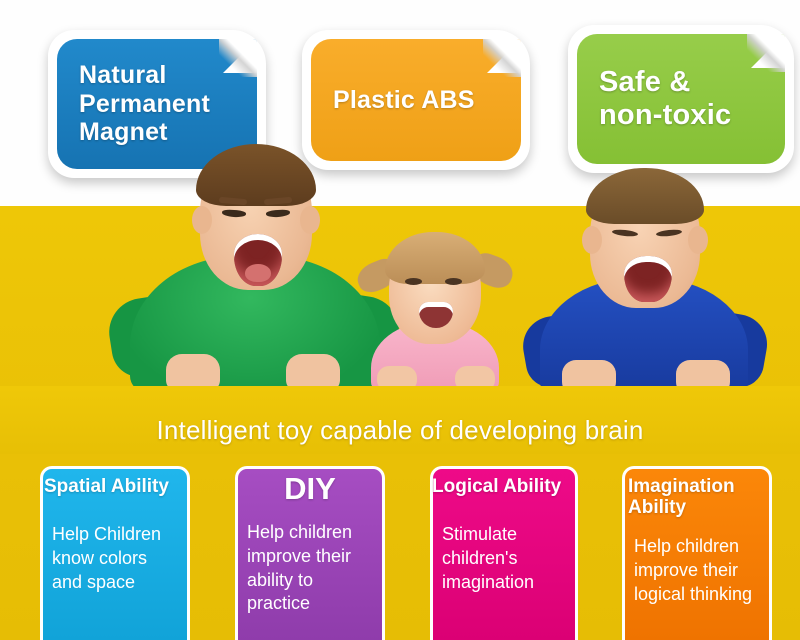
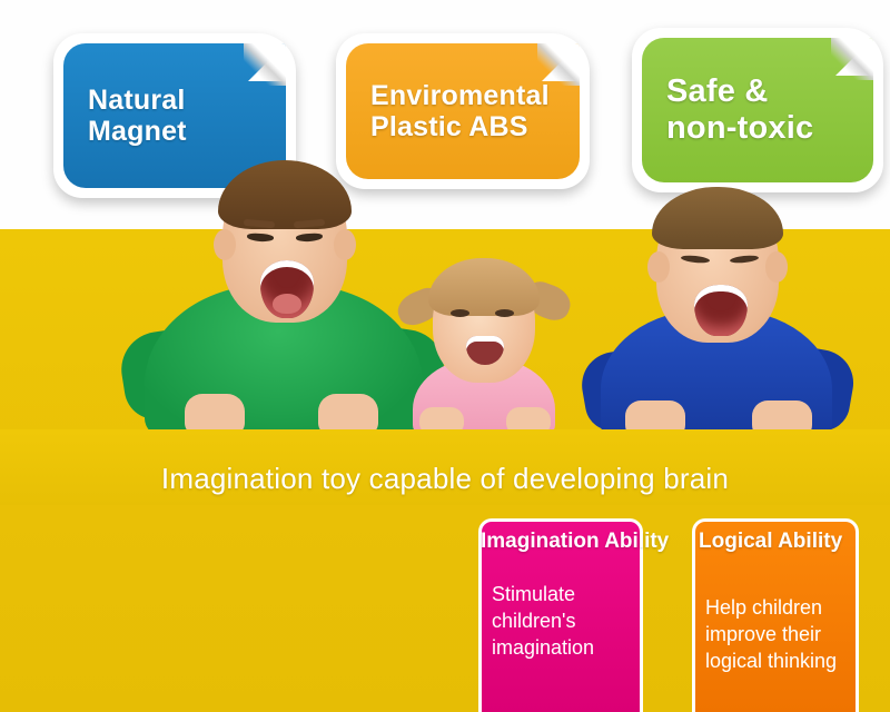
  Natural
- Permanent
  Magnet
+ Enviromental
  Plastic ABS
  Safe &
  non-toxic
- Intelligent toy capable of developing brain
+ Imagination toy capable of developing brain
- Spatial Ability
- Help Children know colors and space
- DIY
- Help children improve their ability to practice
- Logical Ability
+ Imagination Ability
  Stimulate children's imagination
- Imagination Ability
+ Logical Ability
  Help children improve their logical thinking
